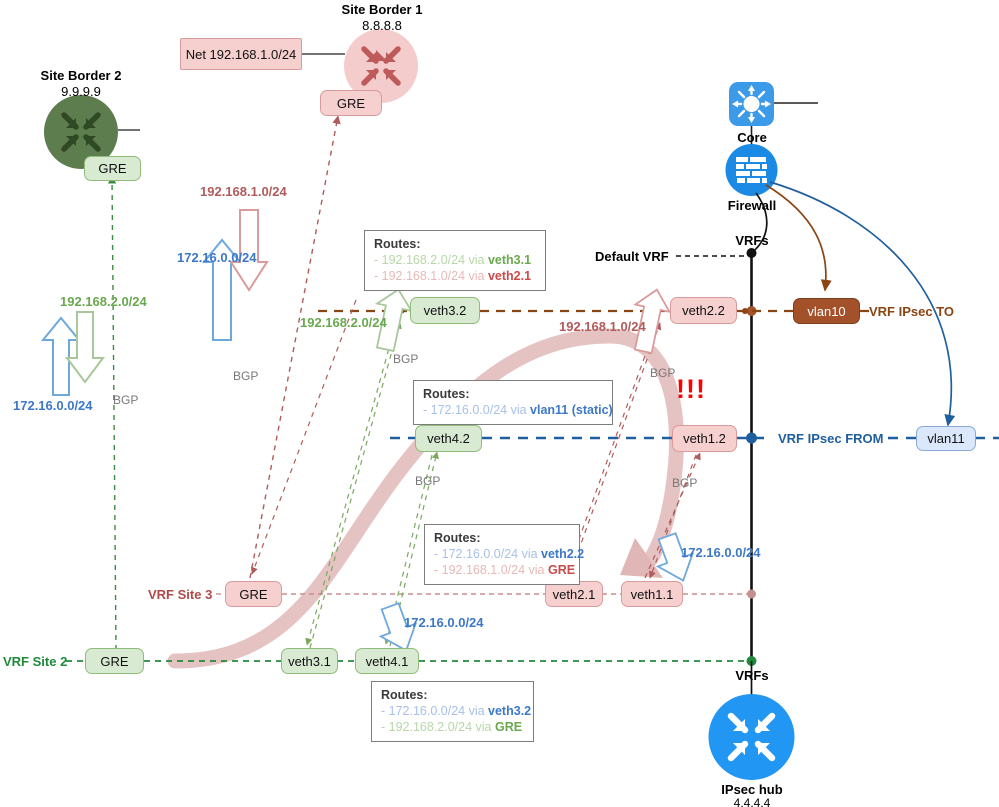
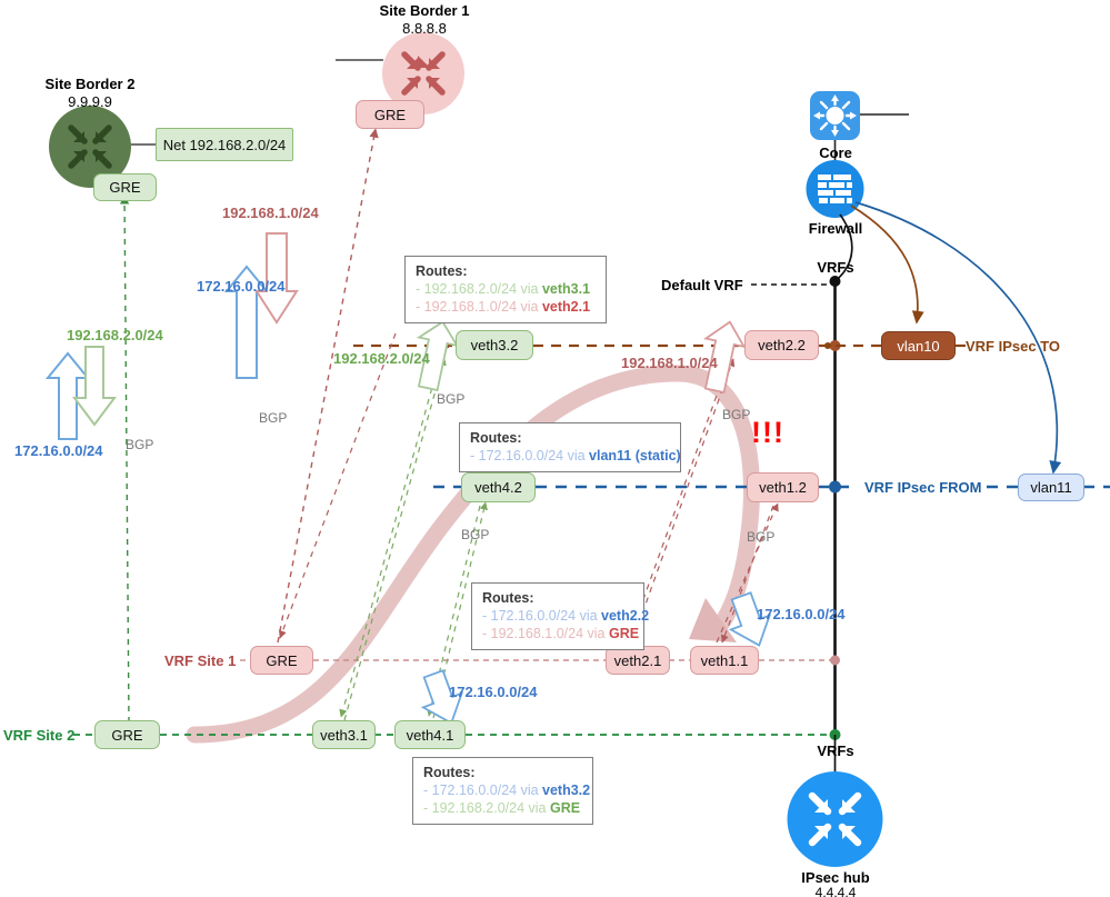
  Site Border 1
  8.8.8.8
- Net 192.168.1.0/24
  GRE
  Site Border 2
  9.9.9.9
+ Net 192.168.2.0/24
  GRE
  Core
  Firewall
  VRFs
  VRFs
  IPsec hub
  4.4.4.4
  Default VRF
  VRF IPsec TO
  VRF IPsec FROM
- VRF Site 3
+ VRF Site 1
  VRF Site 2
  veth3.2
  veth2.2
  vlan10
  veth4.2
  veth1.2
  vlan11
  GRE
  veth2.1
  veth1.1
  GRE
  veth3.1
  veth4.1
  Routes:
  - 192.168.2.0/24 via veth3.1
  - 192.168.1.0/24 via veth2.1
  Routes:
  - 172.16.0.0/24 via vlan11 (static)
  Routes:
  - 172.16.0.0/24 via veth2.2
  - 192.168.1.0/24 via GRE
  Routes:
  - 172.16.0.0/24 via veth3.2
  - 192.168.2.0/24 via GRE
  192.168.1.0/24
  172.16.0.0/24
  192.168.2.0/24
  172.16.0.0/24
  192.168.2.0/24
  192.168.1.0/24
  172.16.0.0/24
  172.16.0.0/24
  BGP
  BGP
  BGP
  BGP
  BGP
  BGP
  !!!
